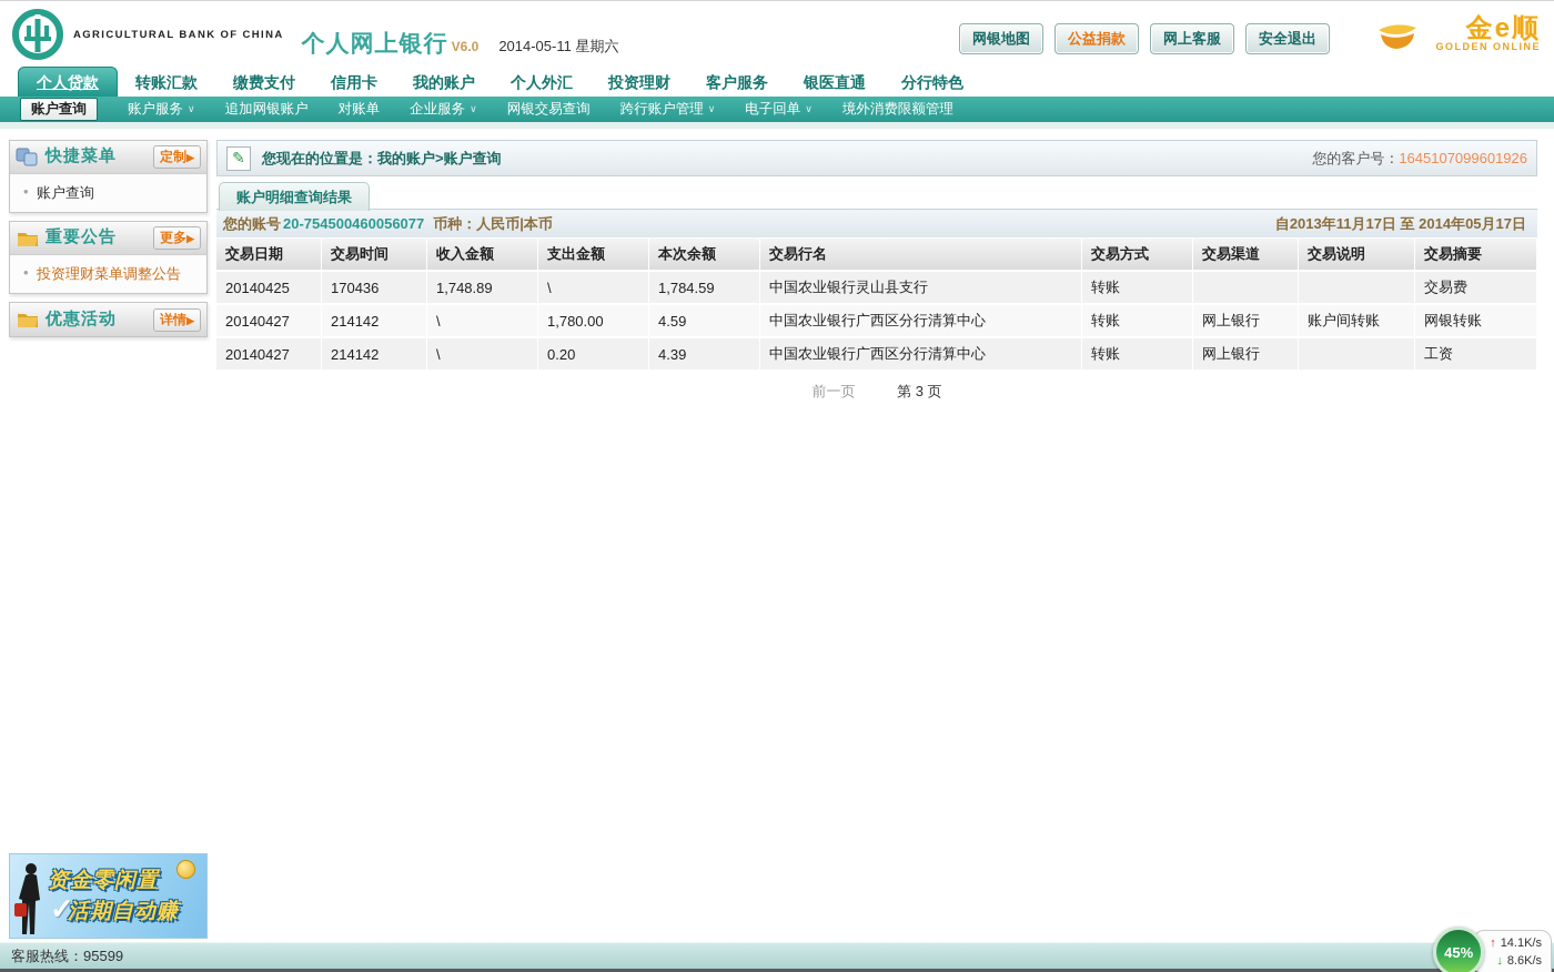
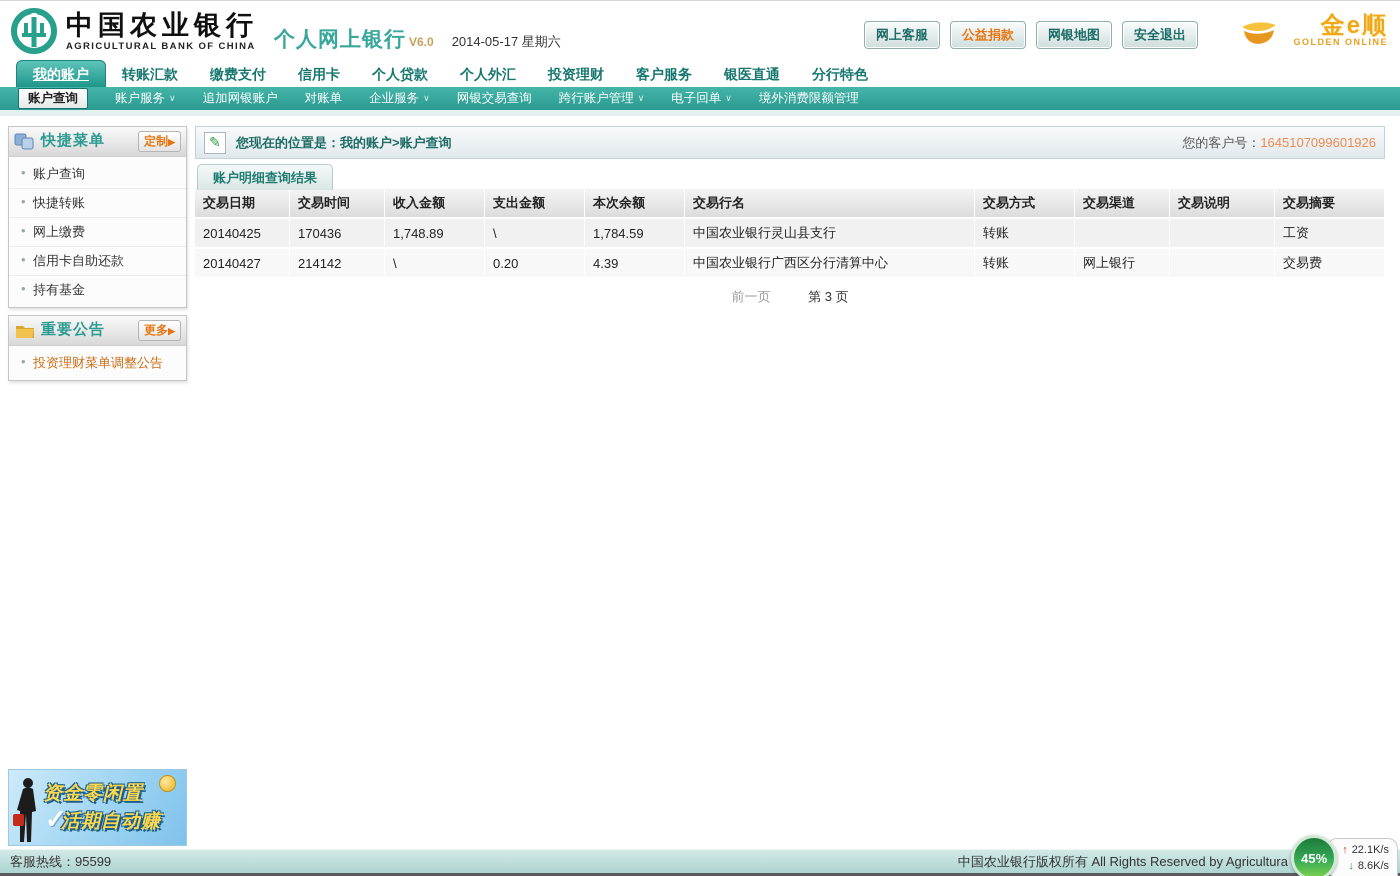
+ 中国农业银行
  AGRICULTURAL BANK OF CHINA
  个人网上银行
  V6.0
- 2014-05-11 星期六
+ 2014-05-17 星期六
- 网银地图
+ 网上客服
  公益捐款
- 网上客服
+ 网银地图
  安全退出
  金e顺
  GOLDEN ONLINE
- 个人贷款
+ 我的账户
  转账汇款
  缴费支付
  信用卡
- 我的账户
+ 个人贷款
  个人外汇
  投资理财
  客户服务
  银医直通
  分行特色
  账户查询
  账户服务
  ∨
  追加网银账户
  对账单
  企业服务
  ∨
  网银交易查询
  跨行账户管理
  ∨
  电子回单
  ∨
  境外消费限额管理
  快捷菜单
  定制▶
  账户查询
+ 快捷转账
+ 网上缴费
+ 信用卡自助还款
+ 持有基金
  重要公告
  更多▶
  投资理财菜单调整公告
- 优惠活动
- 详情▶
  资金零闲置
  ✓
  活期自动赚
  ✎
  您现在的位置是：我的账户>账户查询
  您的客户号：1645107099601926
  账户明细查询结果
- 您的账号
- 20-754500460056077
- 币种：人民币|本币
- 自2013年11月17日 至 2014年05月17日
  交易日期	交易时间	收入金额	支出金额	本次余额	交易行名	交易方式	交易渠道	交易说明	交易摘要
- 20140425	170436	1,748.89	\	1,784.59	中国农业银行灵山县支行	转账			交易费
+ 20140425	170436	1,748.89	\	1,784.59	中国农业银行灵山县支行	转账			工资
- 20140427	214142	\	1,780.00	4.59	中国农业银行广西区分行清算中心	转账	网上银行	账户间转账	网银转账
- 20140427	214142	\	0.20	4.39	中国农业银行广西区分行清算中心	转账	网上银行		工资
+ 20140427	214142	\	0.20	4.39	中国农业银行广西区分行清算中心	转账	网上银行		交易费
  前一页 第 3 页
  客服热线：95599
+ 中国农业银行版权所有 All Rights Reserved by Agricultura
  45%
  ↑
- 14.1K/s
+ 22.1K/s
  ↓
  8.6K/s
